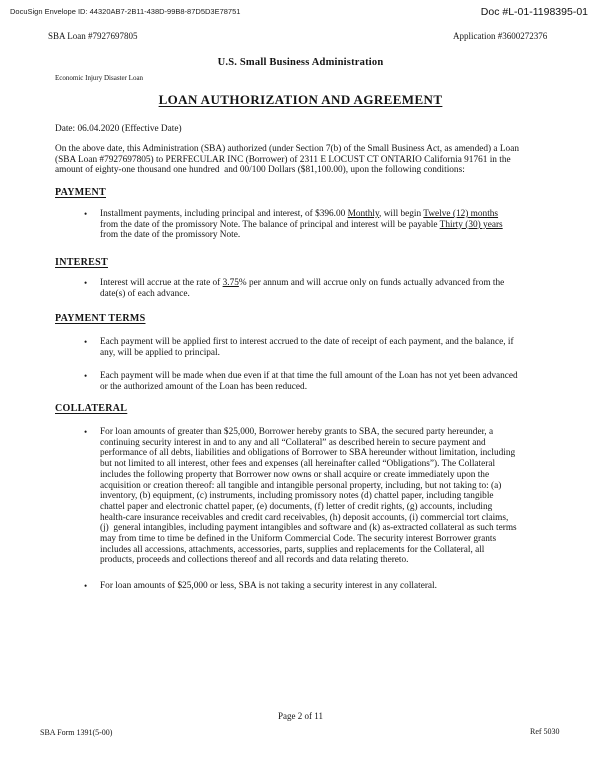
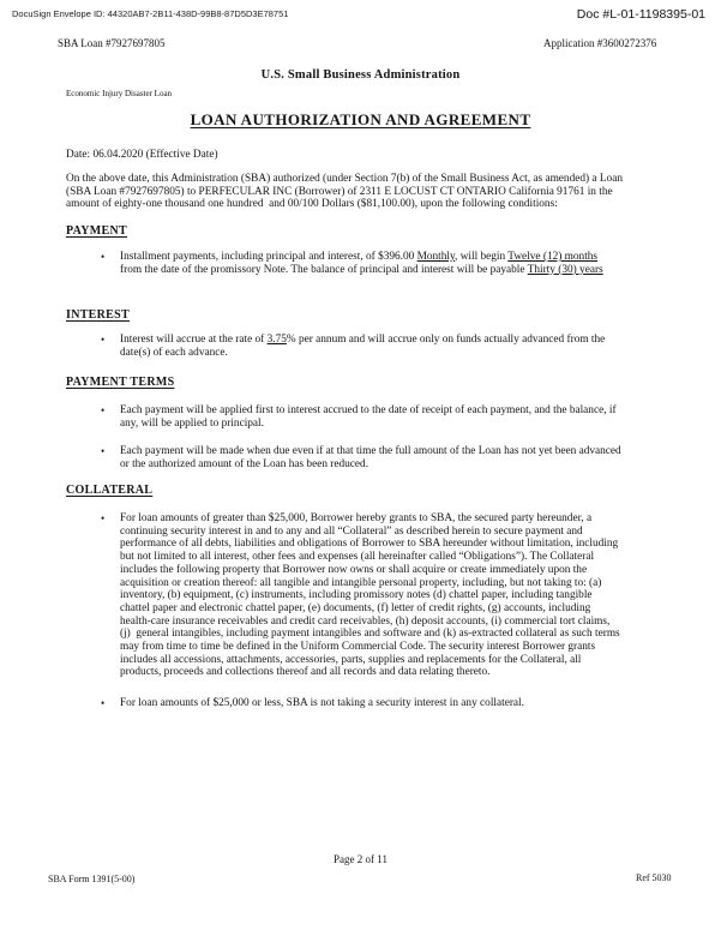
  DocuSign Envelope ID: 44320AB7-2B11-438D-99B8-87D5D3E78751
  Doc #L-01-1198395-01
  SBA Loan #7927697805
  Application #3600272376
  U.S. Small Business Administration
  Economic Injury Disaster Loan
  LOAN AUTHORIZATION AND AGREEMENT
  Date: 06.04.2020 (Effective Date)
  On the above date, this Administration (SBA) authorized (under Section 7(b) of the Small Business Act, as amended) a Loan
  (SBA Loan #7927697805) to PERFECULAR INC (Borrower) of 2311 E LOCUST CT ONTARIO California 91761 in the
  amount of eighty-one thousand one hundred and 00/100 Dollars ($81,100.00), upon the following conditions:
  PAYMENT
  •
  Installment payments, including principal and interest, of $396.00 Monthly, will begin Twelve (12) months
  from the date of the promissory Note. The balance of principal and interest will be payable Thirty (30) years
- from the date of the promissory Note.
  INTEREST
  •
  Interest will accrue at the rate of 3.75% per annum and will accrue only on funds actually advanced from the
  date(s) of each advance.
  PAYMENT TERMS
  •
  Each payment will be applied first to interest accrued to the date of receipt of each payment, and the balance, if
  any, will be applied to principal.
  •
  Each payment will be made when due even if at that time the full amount of the Loan has not yet been advanced
  or the authorized amount of the Loan has been reduced.
  COLLATERAL
  •
  For loan amounts of greater than $25,000, Borrower hereby grants to SBA, the secured party hereunder, a
  continuing security interest in and to any and all “Collateral” as described herein to secure payment and
  performance of all debts, liabilities and obligations of Borrower to SBA hereunder without limitation, including
  but not limited to all interest, other fees and expenses (all hereinafter called “Obligations”). The Collateral
  includes the following property that Borrower now owns or shall acquire or create immediately upon the
  acquisition or creation thereof: all tangible and intangible personal property, including, but not taking to: (a)
  inventory, (b) equipment, (c) instruments, including promissory notes (d) chattel paper, including tangible
  chattel paper and electronic chattel paper, (e) documents, (f) letter of credit rights, (g) accounts, including
  health-care insurance receivables and credit card receivables, (h) deposit accounts, (i) commercial tort claims,
  (j) general intangibles, including payment intangibles and software and (k) as-extracted collateral as such terms
  may from time to time be defined in the Uniform Commercial Code. The security interest Borrower grants
  includes all accessions, attachments, accessories, parts, supplies and replacements for the Collateral, all
  products, proceeds and collections thereof and all records and data relating thereto.
  •
  For loan amounts of $25,000 or less, SBA is not taking a security interest in any collateral.
  Page 2 of 11
  SBA Form 1391(5-00)
  Ref 5030
